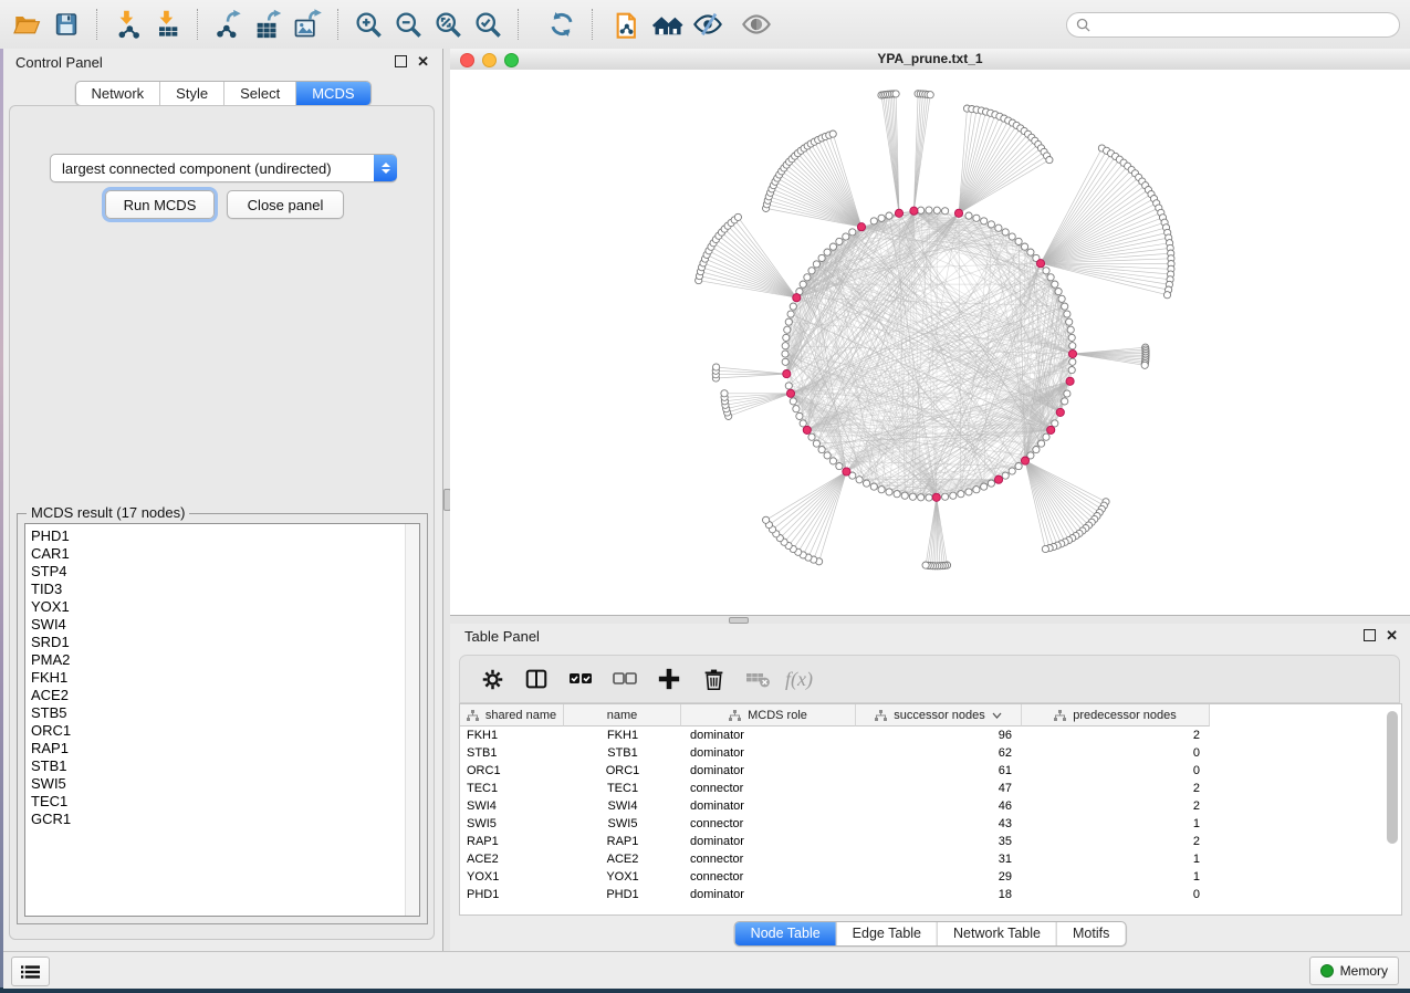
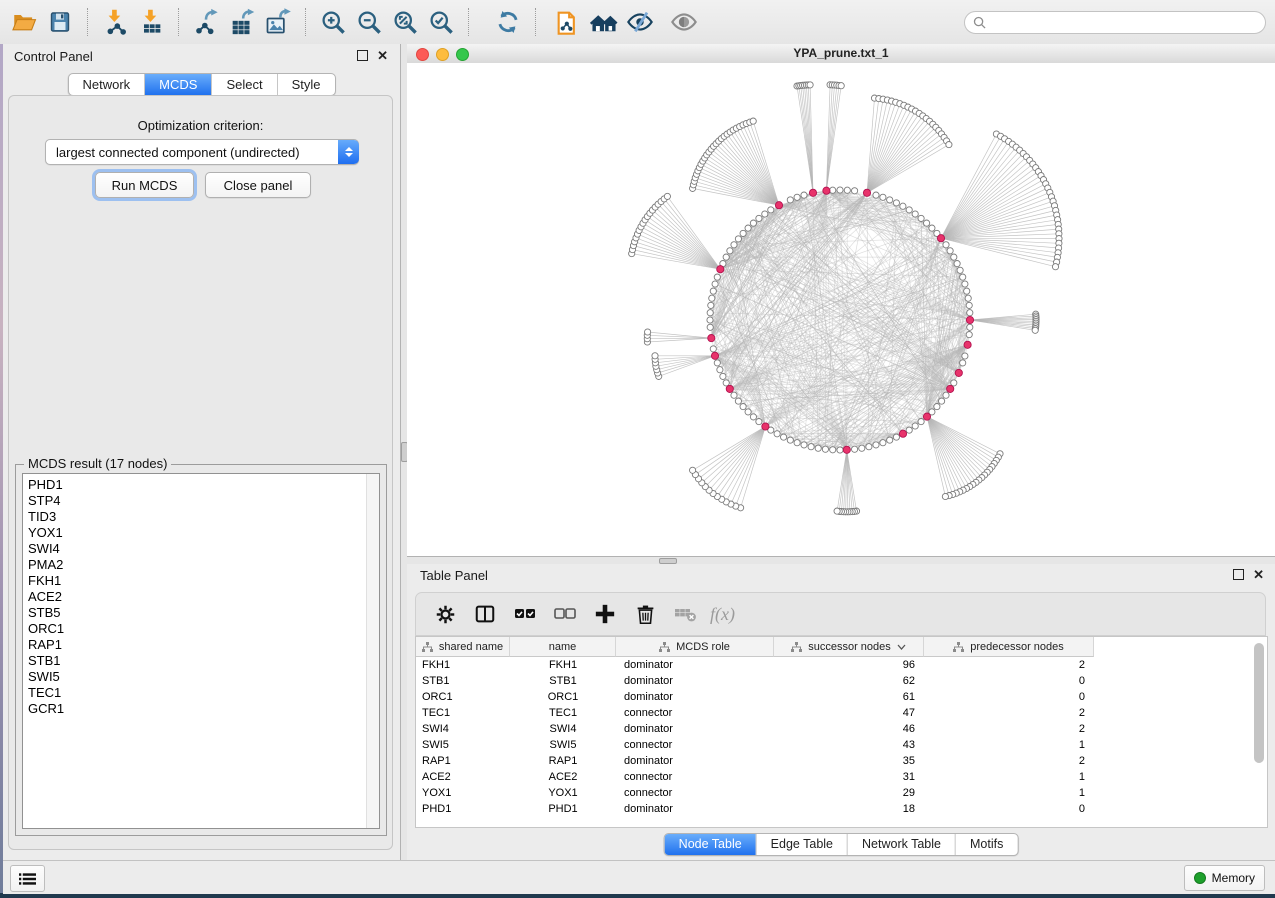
  Control Panel
  ✕
  Network
- Style
+ MCDS
  Select
- MCDS
+ Style
+ Optimization criterion:
  largest connected component (undirected)
  Run MCDS
  Close panel
  MCDS result (17 nodes)
  PHD1
- CAR1
  STP4
  TID3
  YOX1
  SWI4
- SRD1
  PMA2
  FKH1
  ACE2
  STB5
  ORC1
  RAP1
  STB1
  SWI5
  TEC1
  GCR1
  YPA_prune.txt_1
  Table Panel
  ✕
  f(x)
  shared name
  name
  MCDS role
  successor nodes
  predecessor nodes
  FKH1
  FKH1
  dominator
  96
  2
  STB1
  STB1
  dominator
  62
  0
  ORC1
  ORC1
  dominator
  61
  0
  TEC1
  TEC1
  connector
  47
  2
  SWI4
  SWI4
  dominator
  46
  2
  SWI5
  SWI5
  connector
  43
  1
  RAP1
  RAP1
  dominator
  35
  2
  ACE2
  ACE2
  connector
  31
  1
  YOX1
  YOX1
  connector
  29
  1
  PHD1
  PHD1
  dominator
  18
  0
  Node Table
  Edge Table
  Network Table
  Motifs
  Memory
